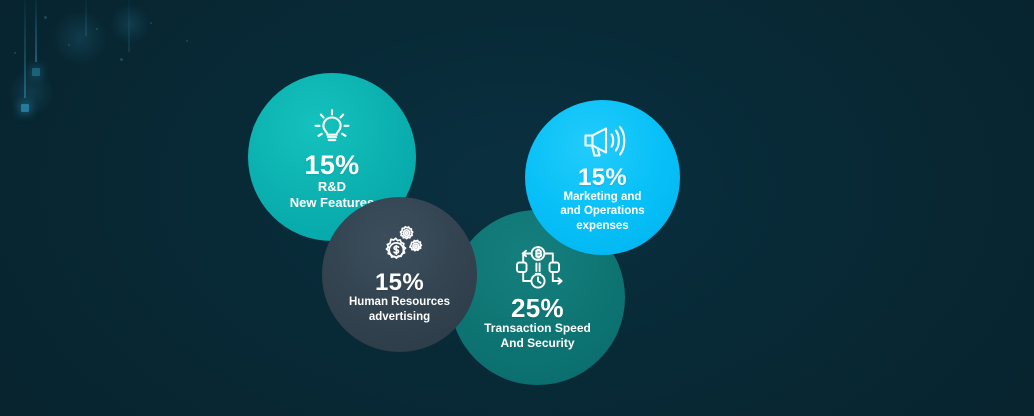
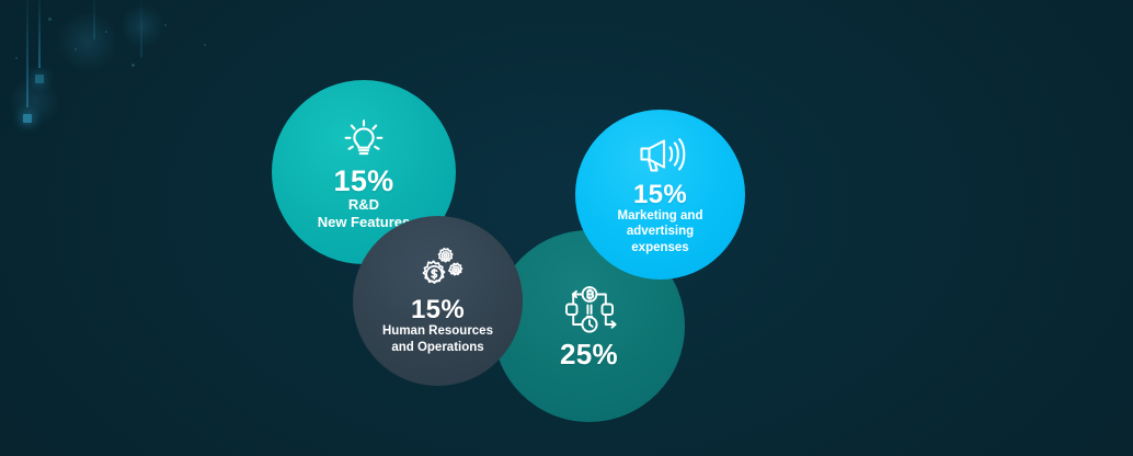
  15%
  R&D
  New Feature
  15%
  Marketing and
- and Operations
+ advertising
  expenses
  15%
  Human Resources
- advertising
+ and Operations
  25%
- Transaction Speed
- And Security
